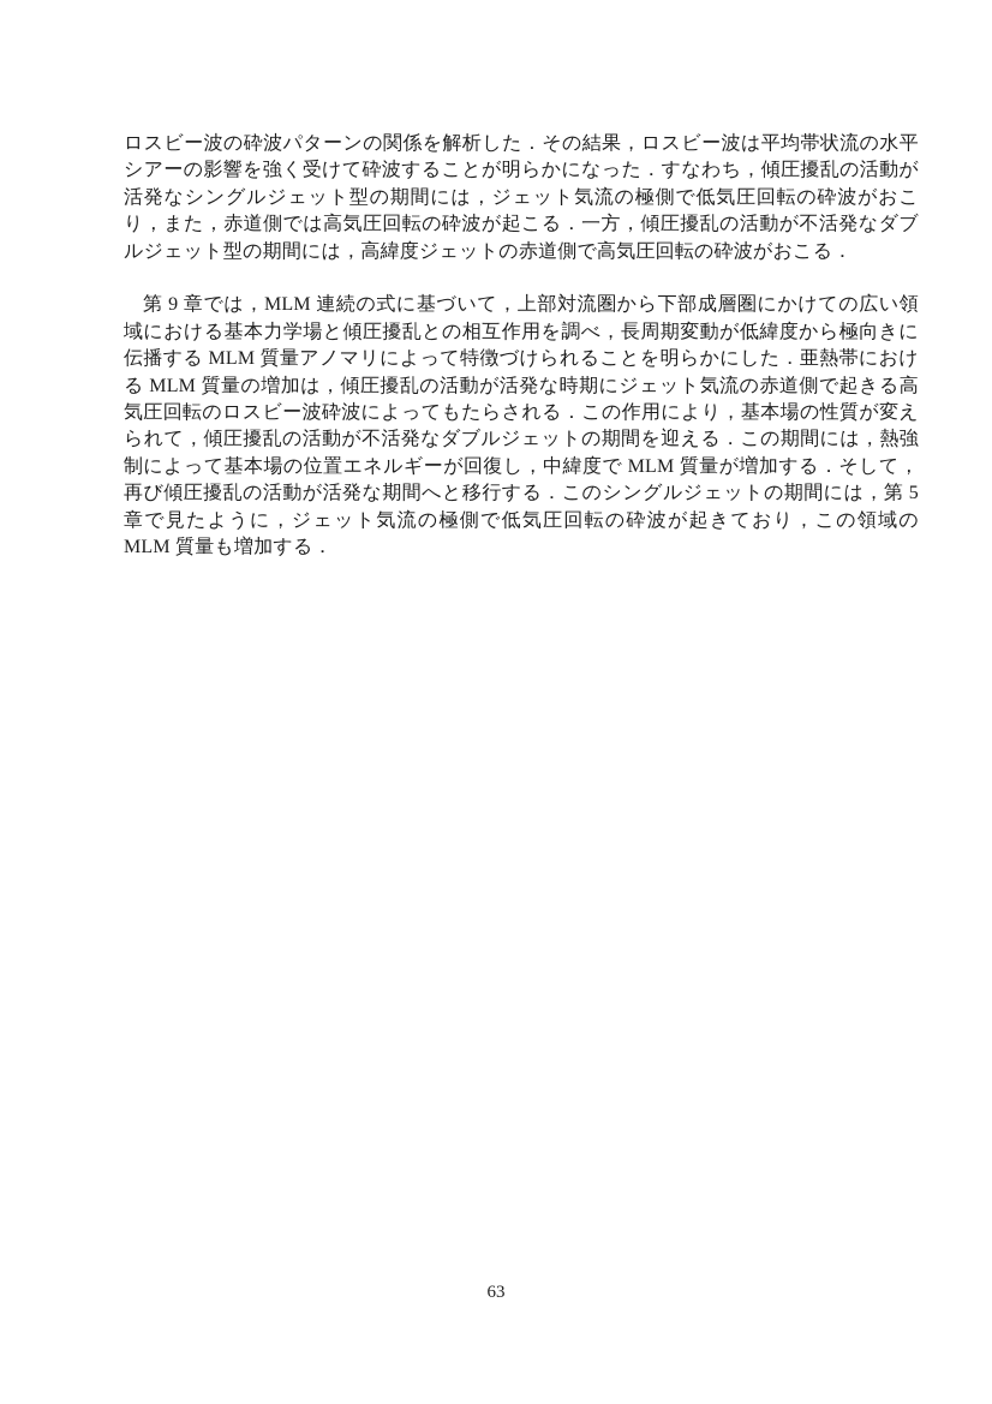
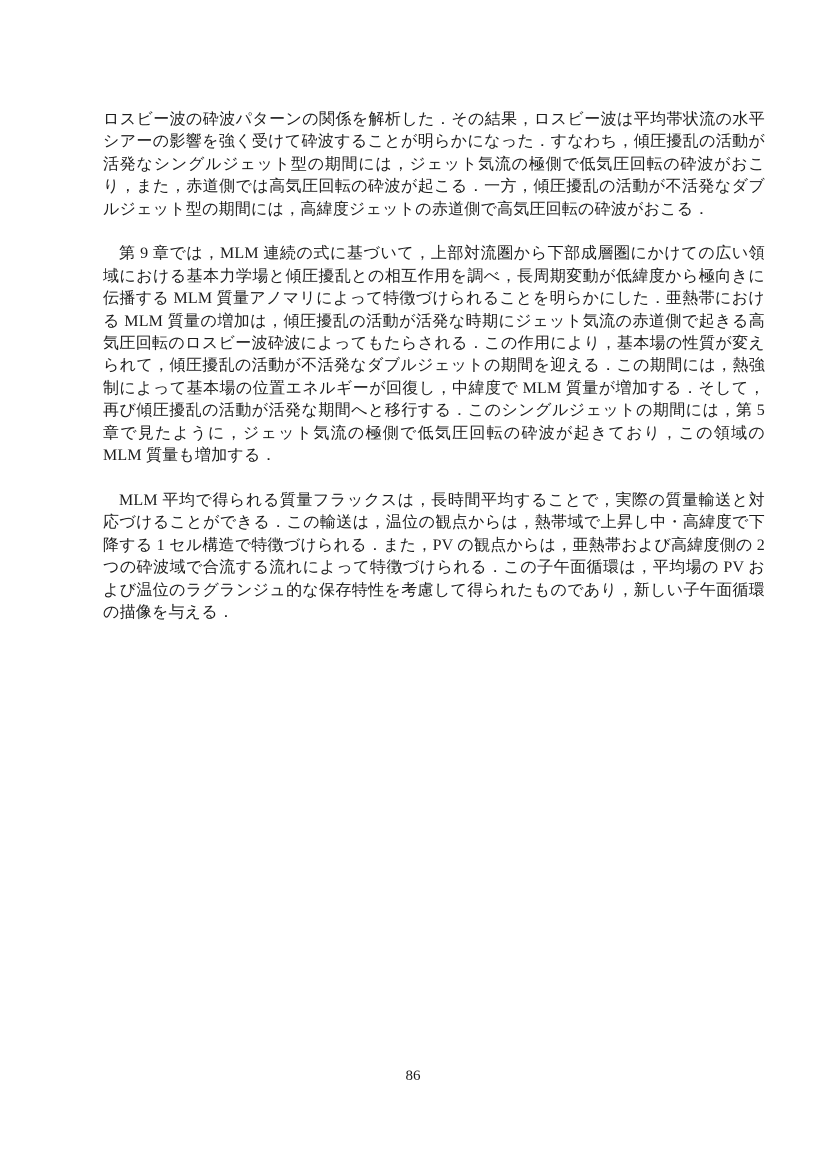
  ロスビー波の砕波パターンの関係を解析した．その結果，ロスビー波は平均帯状流の水平シアーの影響を強く受けて砕波することが明らかになった．すなわち，傾圧擾乱の活動が活発なシングルジェット型の期間には，ジェット気流の極側で低気圧回転の砕波がおこり，また，赤道側では高気圧回転の砕波が起こる．一方，傾圧擾乱の活動が不活発なダブルジェット型の期間には，高緯度ジェットの赤道側で高気圧回転の砕波がおこる．
  第 9 章では，MLM 連続の式に基づいて，上部対流圏から下部成層圏にかけての広い領域における基本力学場と傾圧擾乱との相互作用を調べ，長周期変動が低緯度から極向きに伝播する MLM 質量アノマリによって特徴づけられることを明らかにした．亜熱帯における MLM 質量の増加は，傾圧擾乱の活動が活発な時期にジェット気流の赤道側で起きる高気圧回転のロスビー波砕波によってもたらされる．この作用により，基本場の性質が変えられて，傾圧擾乱の活動が不活発なダブルジェットの期間を迎える．この期間には，熱強制によって基本場の位置エネルギーが回復し，中緯度で MLM 質量が増加する．そして，再び傾圧擾乱の活動が活発な期間へと移行する．このシングルジェットの期間には，第 5 章で見たように，ジェット気流の極側で低気圧回転の砕波が起きており，この領域の MLM 質量も増加する．
+ MLM 平均で得られる質量フラックスは，長時間平均することで，実際の質量輸送と対応づけることができる．この輸送は，温位の観点からは，熱帯域で上昇し中・高緯度で下降する 1 セル構造で特徴づけられる．また，PV の観点からは，亜熱帯および高緯度側の 2 つの砕波域で合流する流れによって特徴づけられる．この子午面循環は，平均場の PV および温位のラグランジュ的な保存特性を考慮して得られたものであり，新しい子午面循環の描像を与える．
- 63
+ 86
